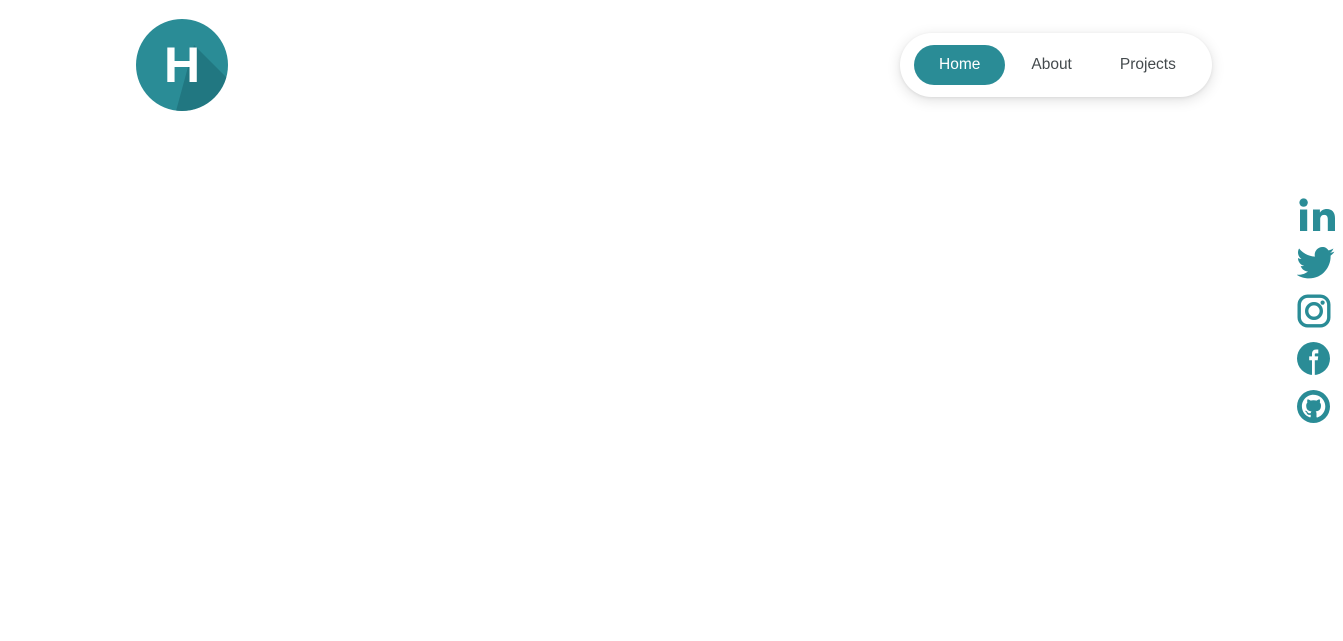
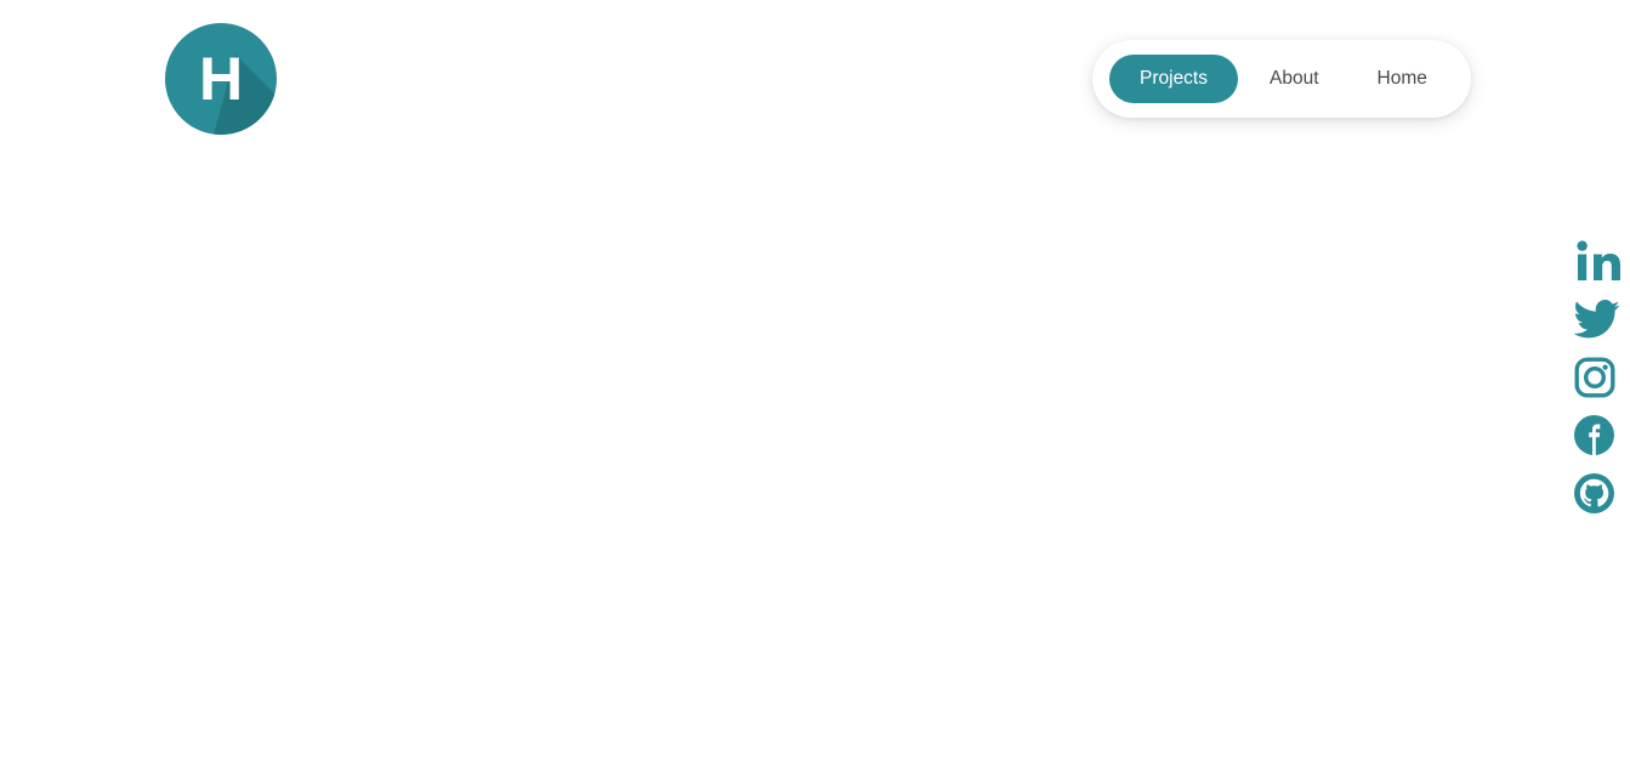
  H
- Home
+ Projects
  About
- Projects
+ Home
